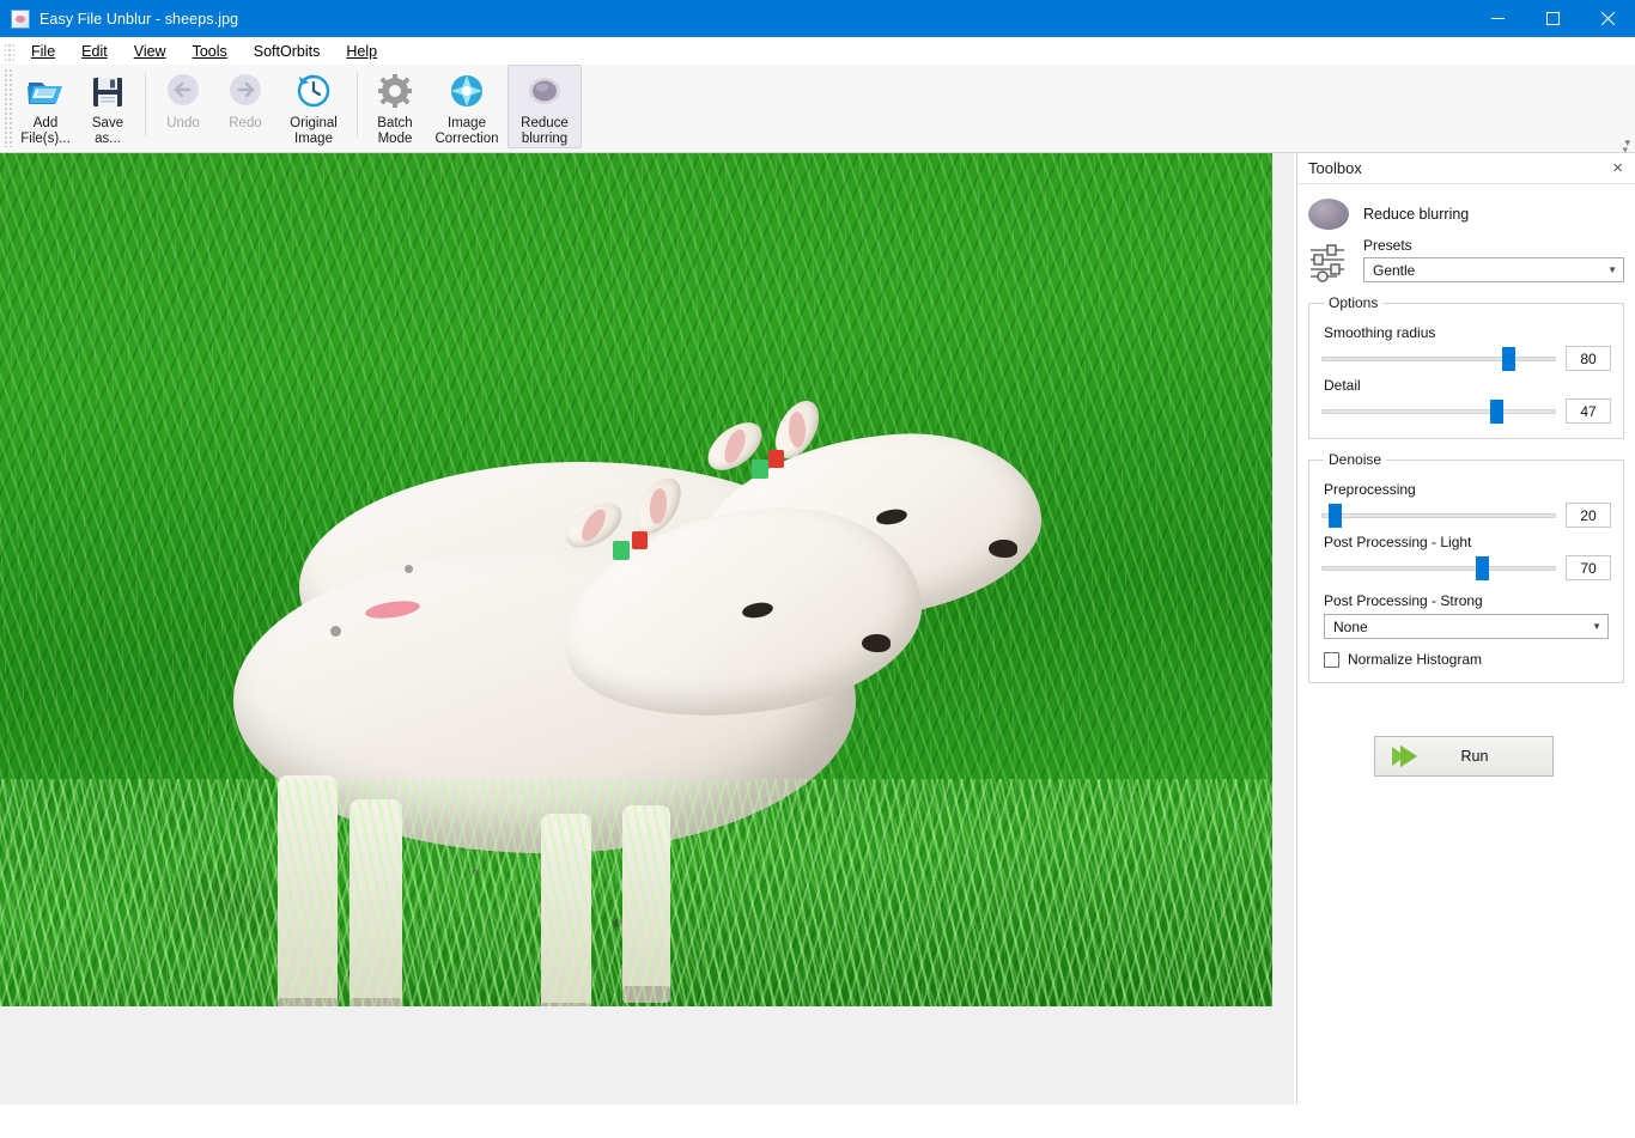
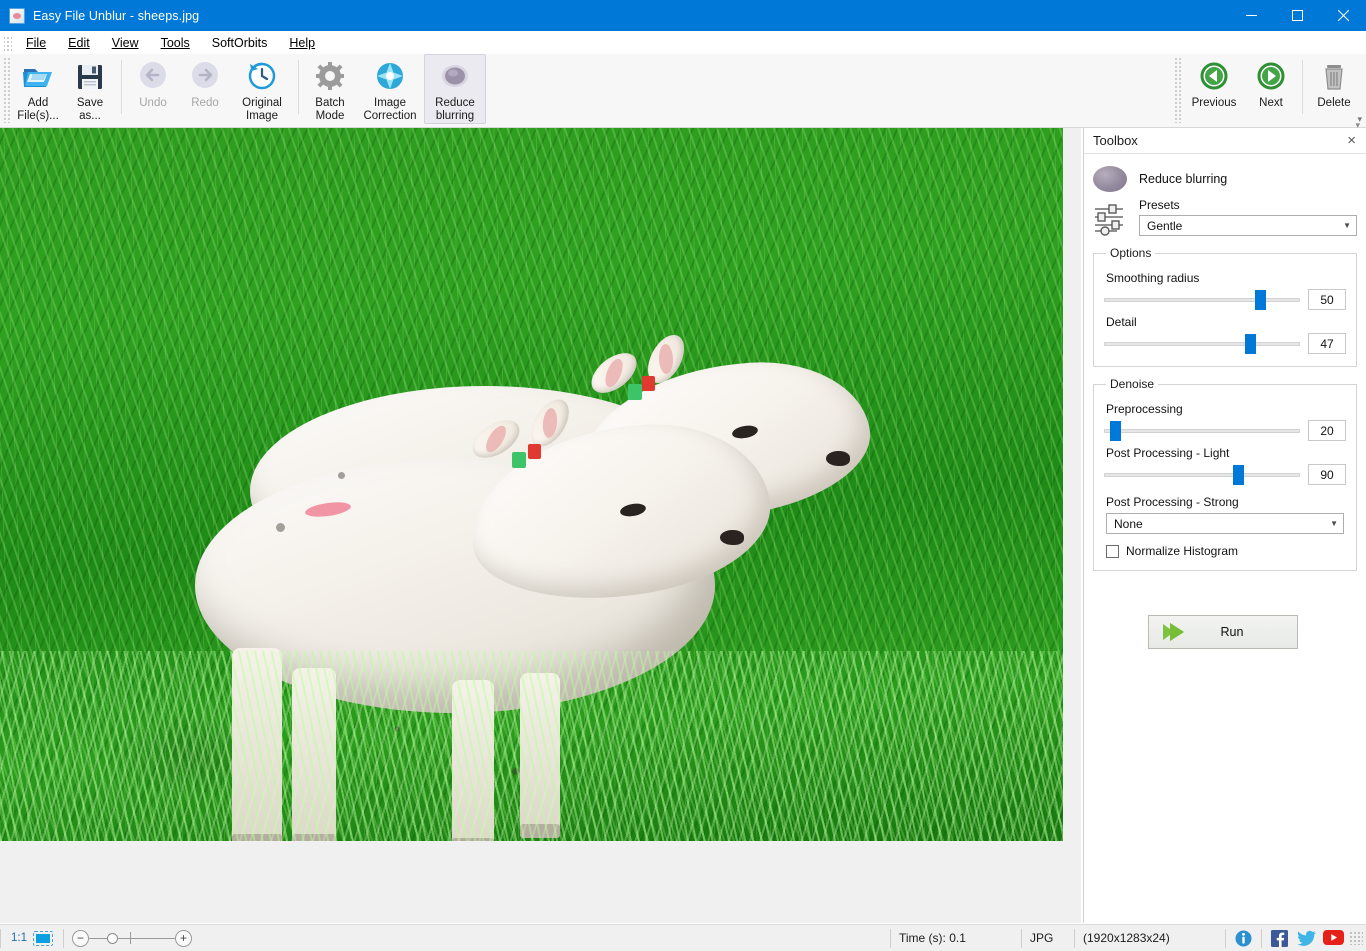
  Easy File Unblur - sheeps.jpg
  File
  Edit
  View
  Tools
  SoftOrbits
  Help
  Add
  File(s)...
  Save
  as...
  Undo
  Redo
  Original
  Image
  Batch
  Mode
  Image
  Correction
  Reduce
  blurring
+ Previous
+ Next
+ Delete
  ▾
  ▾
  Toolbox
  ×
  Reduce blurring
  Presets
  Gentle
  ▼
  Options
  Smoothing radius
- 80
+ 50
  Detail
  47
  Denoise
  Preprocessing
  20
  Post Processing - Light
- 70
+ 90
  Post Processing - Strong
  None
  ▼
  Normalize Histogram
  Run
+ 1:1
+ −
+ +
+ Time (s): 0.1
+ JPG
+ (1920x1283x24)
